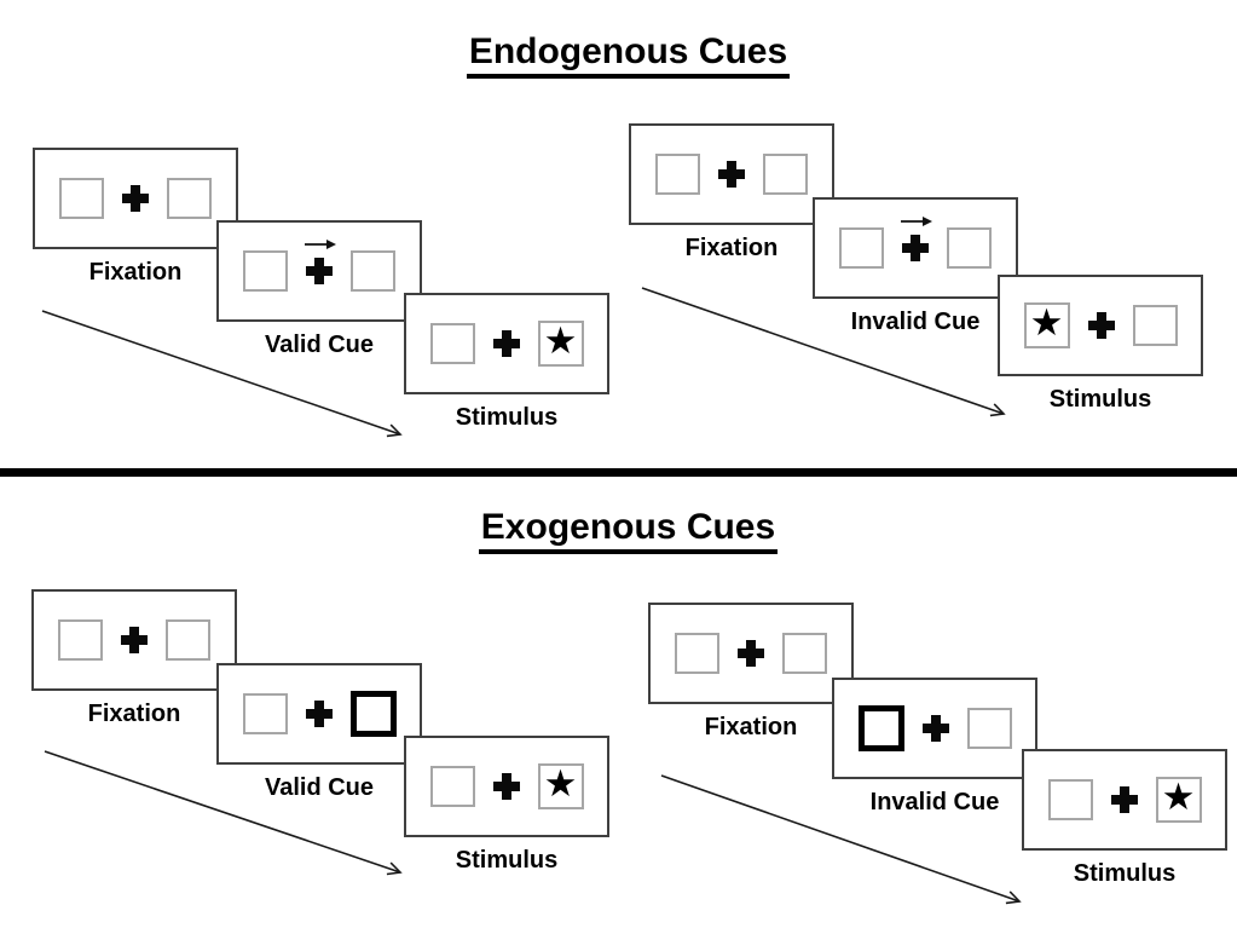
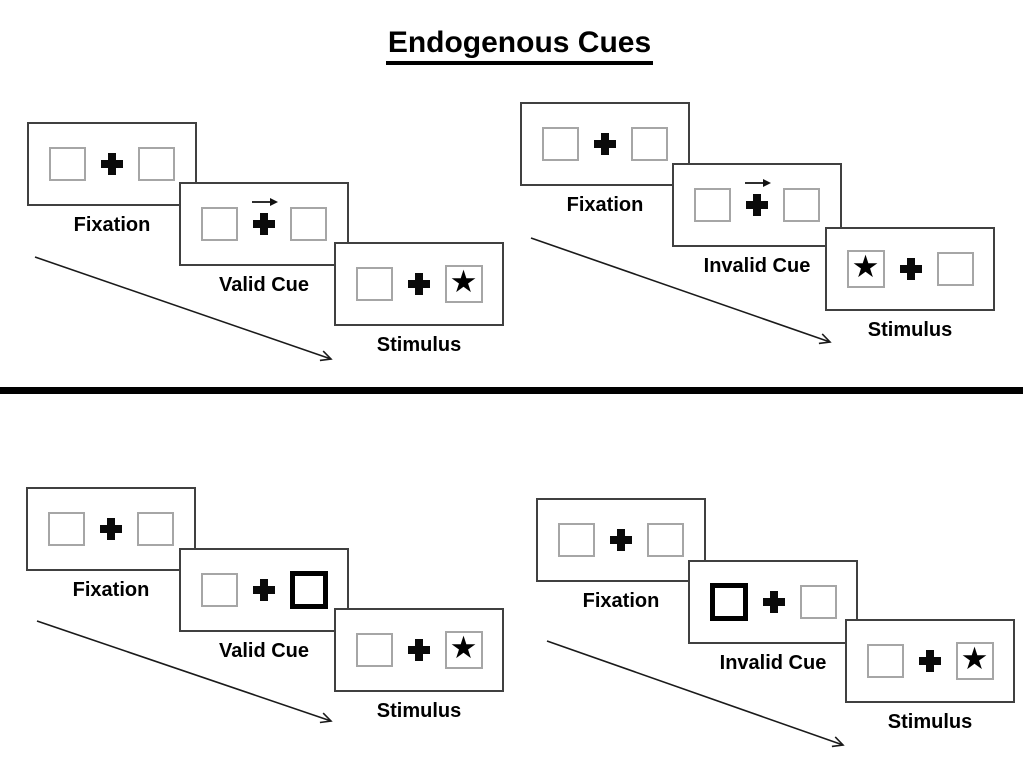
  Endogenous Cues
- Exogenous Cues
  Fixation
  Valid Cue
  ★
  Stimulus
  Fixation
  Invalid Cue
  ★
  Stimulus
  Fixation
  Valid Cue
  ★
  Stimulus
  Fixation
  Invalid Cue
  ★
  Stimulus
